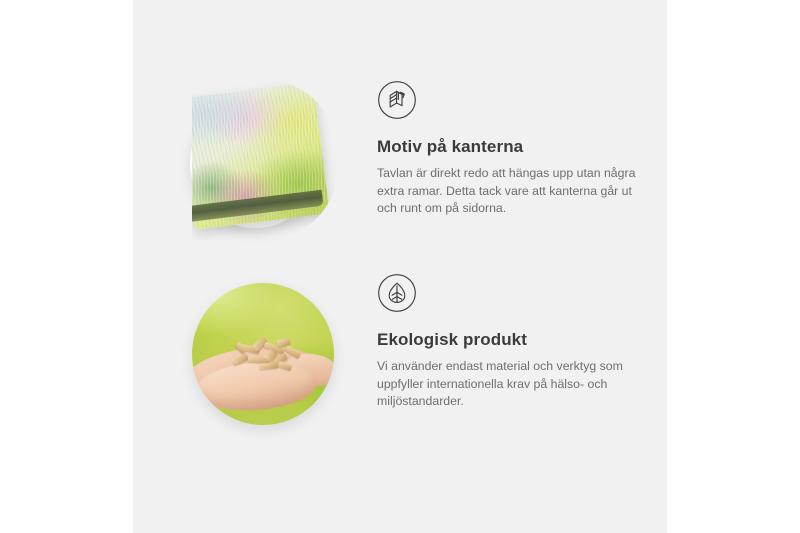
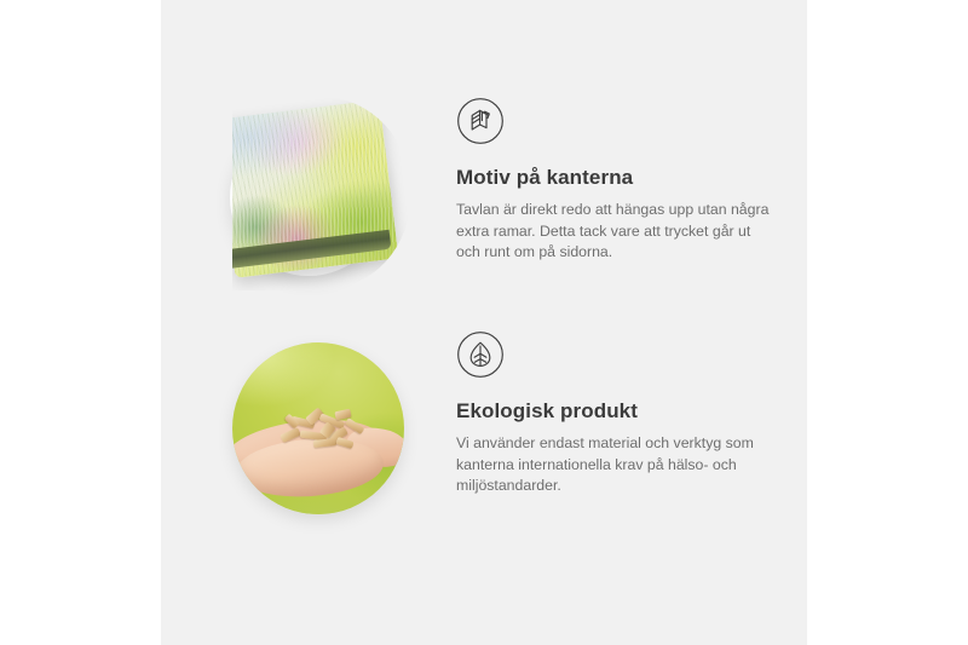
  Motiv på kanterna
- Tavlan är direkt redo att hängas upp utan några extra ramar. Detta tack vare att kanterna går ut och runt om på sidorna.
+ Tavlan är direkt redo att hängas upp utan några extra ramar. Detta tack vare att trycket går ut och runt om på sidorna.
  Ekologisk produkt
- Vi använder endast material och verktyg som uppfyller internationella krav på hälso- och miljöstandarder.
+ Vi använder endast material och verktyg som kanterna internationella krav på hälso- och miljöstandarder.
